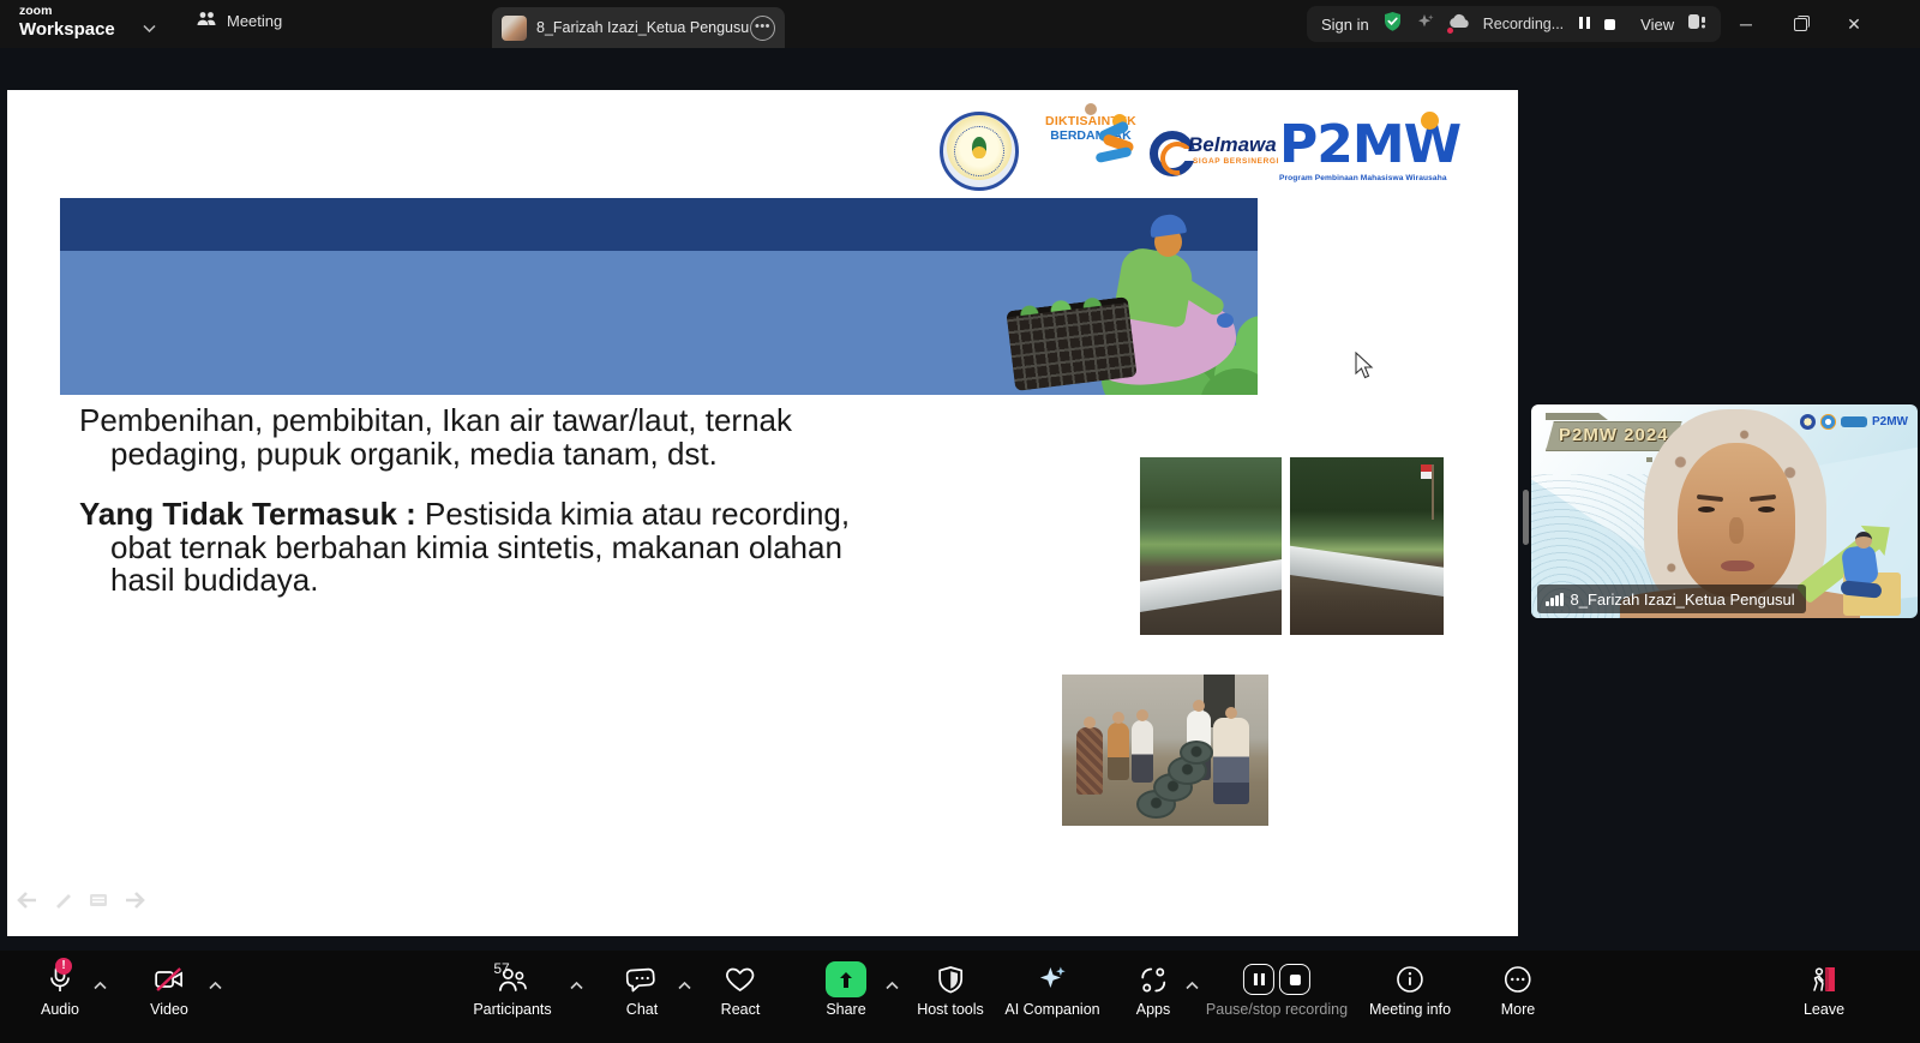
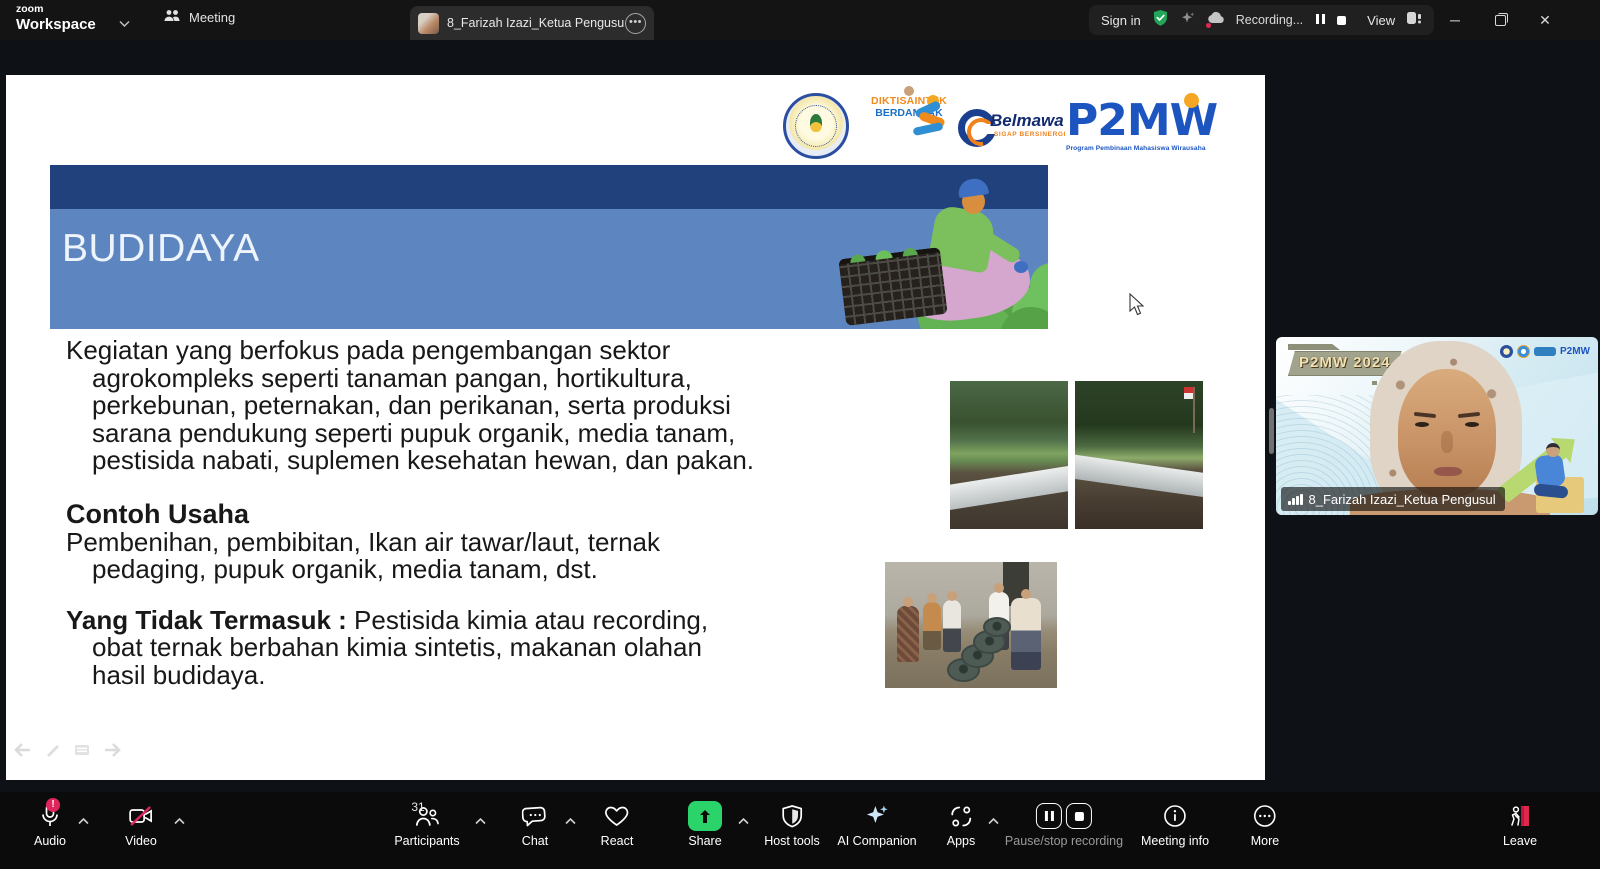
  zoom
  Workspace
  Meeting
  8_Farizah Izazi_Ketua Pengusu
  •••
  Sign in
  Recording...
  View
  ─
  ✕
  DIKTISAINK
  BERDAAK
  Belmawa
  P2MW
+ BUDIDAYA
+ Kegiatan yang berfokus pada pengembangan sektor agrokompleks seperti tanaman pangan, hortikultura, perkebunan, peternakan, dan perikanan, serta produksi sarana pendukung seperti pupuk organik, media tanam, pestisida nabati, suplemen kesehatan hewan, dan pakan.
+ Contoh Usaha
  Pembenihan, pembibitan, Ikan air tawar/laut, ternak pedaging, pupuk organik, media tanam, dst.
  Yang Tidak Termasuk : Pestisida kimia atau recording, obat ternak berbahan kimia sintetis, makanan olahan hasil budidaya.
  P2MW 2024
  P2MW
  8_Farizah Izazi_Ketua Pengusul
  !
  Audio
  Video
- 57
+ 31
  Participants
  Chat
  React
  Share
  Host tools
  AI Companion
  Apps
  Pause/stop recording
  Meeting info
  More
  Leave
